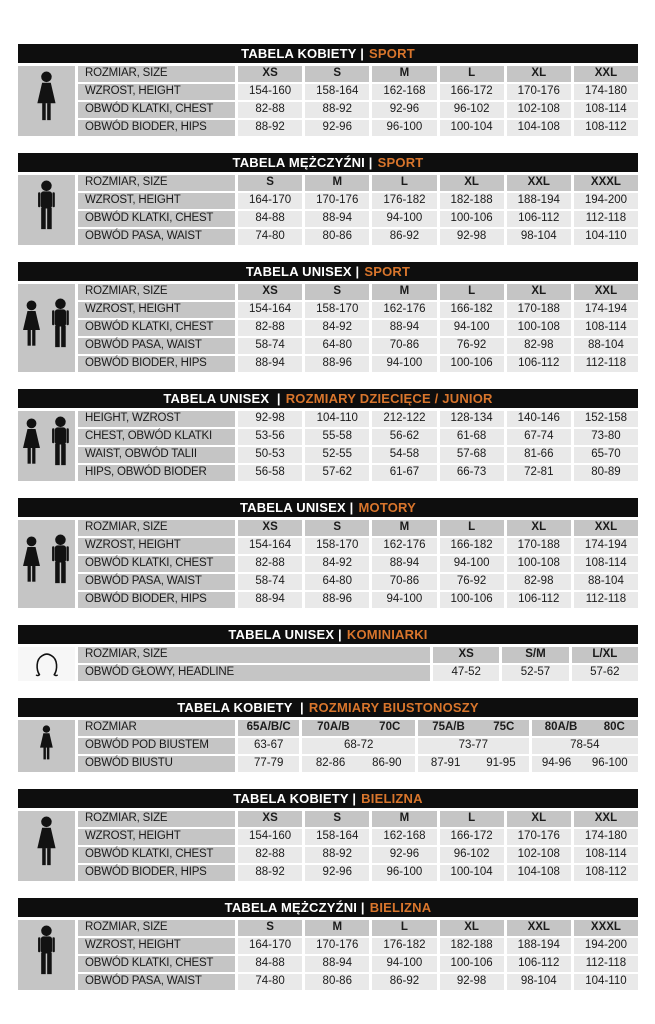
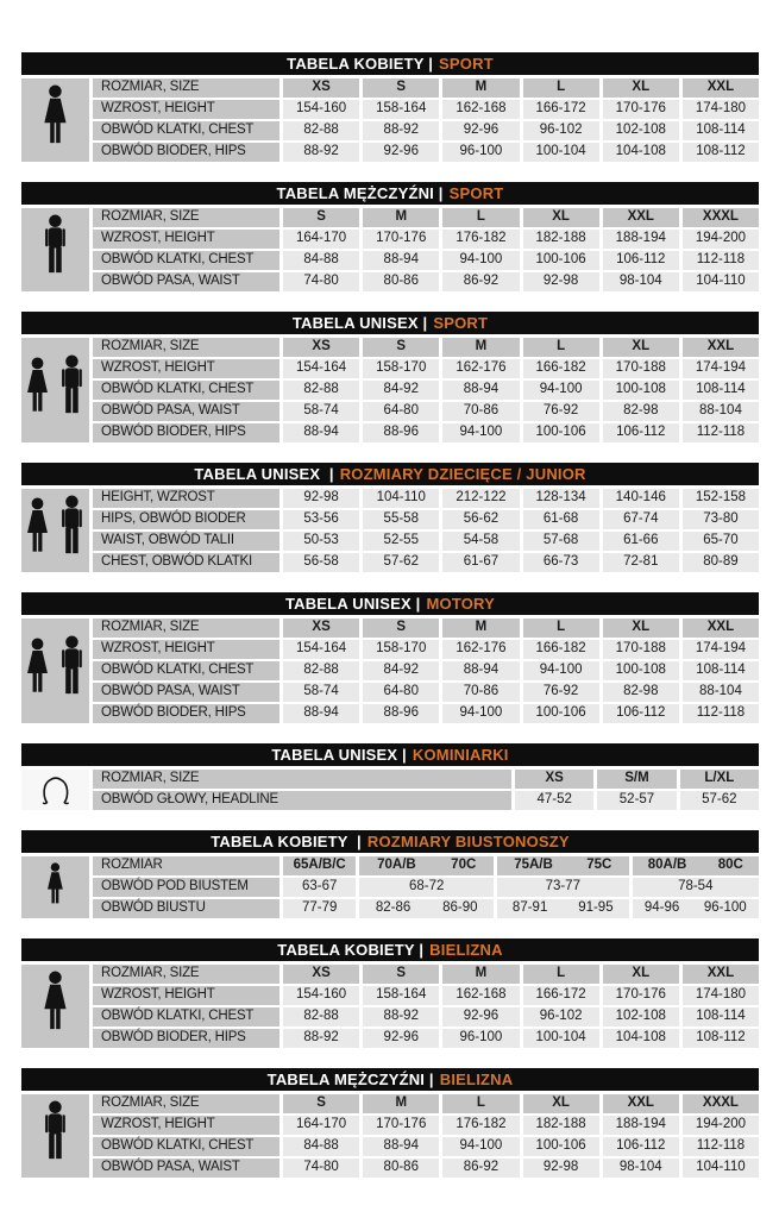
  TABELA KOBIETY |
  SPORT
  ROZMIAR, SIZE
  XS
  S
  M
  L
  XL
  XXL
  WZROST, HEIGHT
  154-160
  158-164
  162-168
  166-172
  170-176
  174-180
  OBWÓD KLATKI, CHEST
  82-88
  88-92
  92-96
  96-102
  102-108
  108-114
  OBWÓD BIODER, HIPS
  88-92
  92-96
  96-100
  100-104
  104-108
  108-112
  TABELA MĘŻCZYŹNI |
  SPORT
  ROZMIAR, SIZE
  S
  M
  L
  XL
  XXL
  XXXL
  WZROST, HEIGHT
  164-170
  170-176
  176-182
  182-188
  188-194
  194-200
  OBWÓD KLATKI, CHEST
  84-88
  88-94
  94-100
  100-106
  106-112
  112-118
  OBWÓD PASA, WAIST
  74-80
  80-86
  86-92
  92-98
  98-104
  104-110
  TABELA UNISEX |
  SPORT
  ROZMIAR, SIZE
  XS
  S
  M
  L
  XL
  XXL
  WZROST, HEIGHT
  154-164
  158-170
  162-176
  166-182
  170-188
  174-194
  OBWÓD KLATKI, CHEST
  82-88
  84-92
  88-94
  94-100
  100-108
  108-114
  OBWÓD PASA, WAIST
  58-74
  64-80
  70-86
  76-92
  82-98
  88-104
  OBWÓD BIODER, HIPS
  88-94
  88-96
  94-100
  100-106
  106-112
  112-118
  TABELA UNISEX |
  ROZMIARY DZIECIĘCE / JUNIOR
  HEIGHT, WZROST
  92-98
  104-110
  212-122
  128-134
  140-146
  152-158
- CHEST, OBWÓD KLATKI
+ HIPS, OBWÓD BIODER
  53-56
  55-58
  56-62
  61-68
  67-74
  73-80
  WAIST, OBWÓD TALII
  50-53
  52-55
  54-58
  57-68
- 81-66
+ 61-66
  65-70
- HIPS, OBWÓD BIODER
+ CHEST, OBWÓD KLATKI
  56-58
  57-62
  61-67
  66-73
  72-81
  80-89
  TABELA UNISEX |
  MOTORY
  ROZMIAR, SIZE
  XS
  S
  M
  L
  XL
  XXL
  WZROST, HEIGHT
  154-164
  158-170
  162-176
  166-182
  170-188
  174-194
  OBWÓD KLATKI, CHEST
  82-88
  84-92
  88-94
  94-100
  100-108
  108-114
  OBWÓD PASA, WAIST
  58-74
  64-80
  70-86
  76-92
  82-98
  88-104
  OBWÓD BIODER, HIPS
  88-94
  88-96
  94-100
  100-106
  106-112
  112-118
  TABELA UNISEX |
  KOMINIARKI
  ROZMIAR, SIZE
  XS
  S/M
  L/XL
  OBWÓD GŁOWY, HEADLINE
  47-52
  52-57
  57-62
  TABELA KOBIETY |
  ROZMIARY BIUSTONOSZY
  ROZMIAR
  65A/B/C
  70A/B
  70C
  75A/B
  75C
  80A/B
  80C
  OBWÓD POD BIUSTEM
  63-67
  68-72
  73-77
  78-54
  OBWÓD BIUSTU
  77-79
  82-86
  86-90
  87-91
  91-95
  94-96
  96-100
  TABELA KOBIETY |
  BIELIZNA
  ROZMIAR, SIZE
  XS
  S
  M
  L
  XL
  XXL
  WZROST, HEIGHT
  154-160
  158-164
  162-168
  166-172
  170-176
  174-180
  OBWÓD KLATKI, CHEST
  82-88
  88-92
  92-96
  96-102
  102-108
  108-114
  OBWÓD BIODER, HIPS
  88-92
  92-96
  96-100
  100-104
  104-108
  108-112
  TABELA MĘŻCZYŹNI |
  BIELIZNA
  ROZMIAR, SIZE
  S
  M
  L
  XL
  XXL
  XXXL
  WZROST, HEIGHT
  164-170
  170-176
  176-182
  182-188
  188-194
  194-200
  OBWÓD KLATKI, CHEST
  84-88
  88-94
  94-100
  100-106
  106-112
  112-118
  OBWÓD PASA, WAIST
  74-80
  80-86
  86-92
  92-98
  98-104
  104-110
